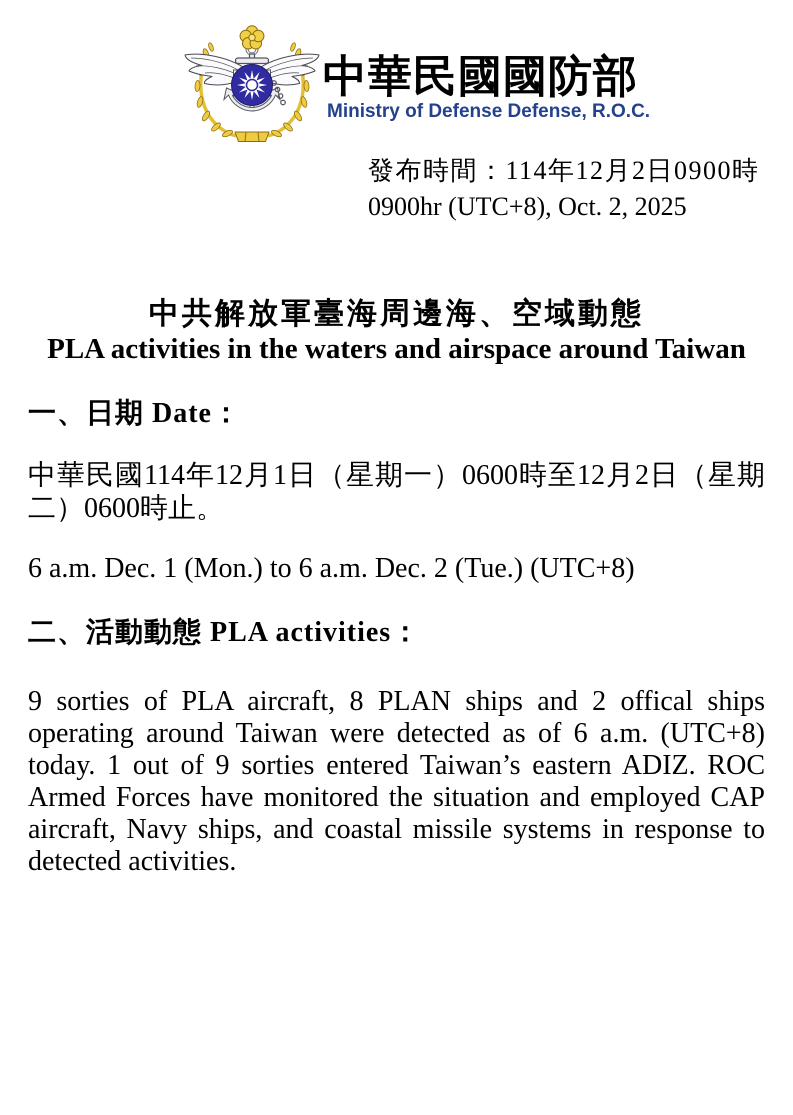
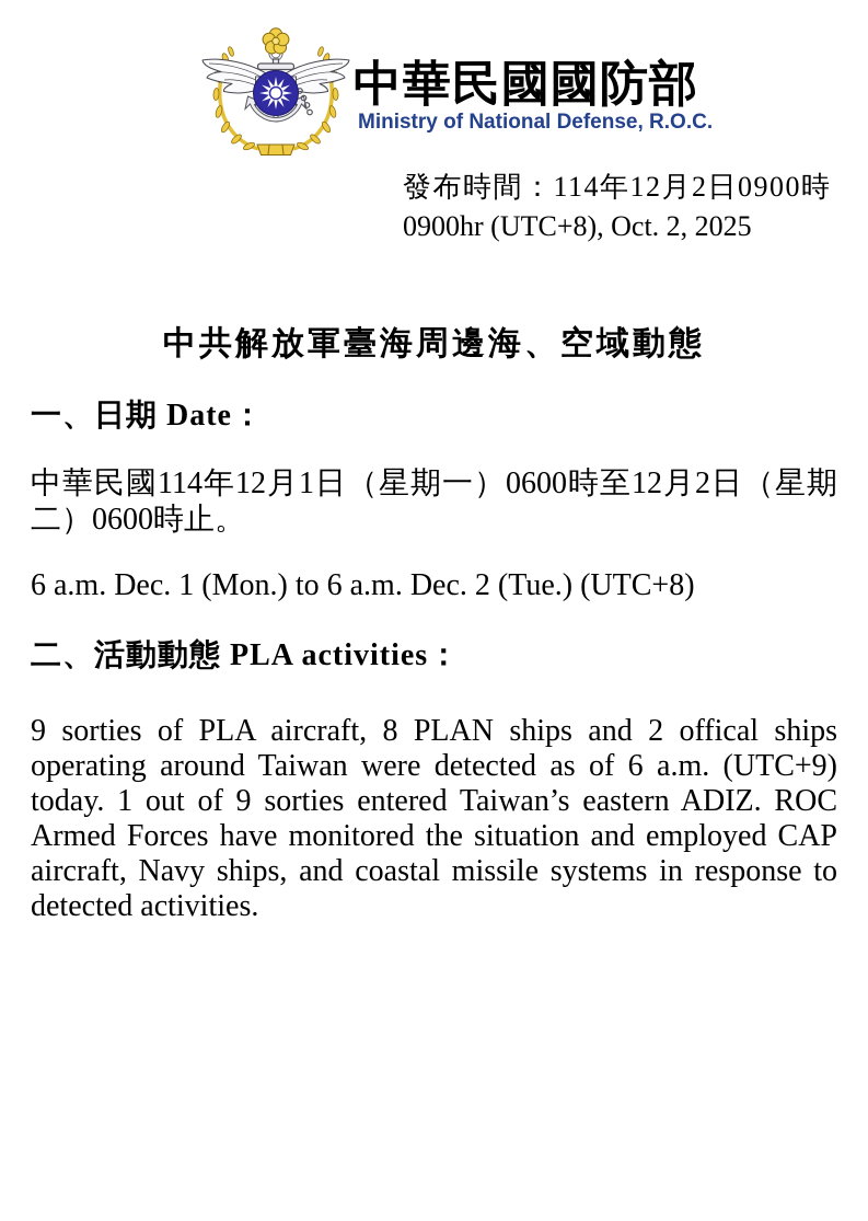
  中華民國國防部
- Ministry of Defense Defense, R.O.C.
+ Ministry of National Defense, R.O.C.
  發布時間：114年12月2日0900時
  0900hr (UTC+8), Oct. 2, 2025
  中共解放軍臺海周邊海、空域動態
- PLA activities in the waters and airspace around Taiwan
  一、日期 Date：
  中華民國114年12月1日（星期一）0600時至12月2日（星期二）0600時止。
  6 a.m. Dec. 1 (Mon.) to 6 a.m. Dec. 2 (Tue.) (UTC+8)
  二、活動動態 PLA activities：
- 9 sorties of PLA aircraft, 8 PLAN ships and 2 offical ships operating around Taiwan were detected as of 6 a.m. (UTC+8) today. 1 out of 9 sorties entered Taiwan’s eastern ADIZ. ROC Armed Forces have monitored the situation and employed CAP aircraft, Navy ships, and coastal missile systems in response to detected activities.
+ 9 sorties of PLA aircraft, 8 PLAN ships and 2 offical ships operating around Taiwan were detected as of 6 a.m. (UTC+9) today. 1 out of 9 sorties entered Taiwan’s eastern ADIZ. ROC Armed Forces have monitored the situation and employed CAP aircraft, Navy ships, and coastal missile systems in response to detected activities.
